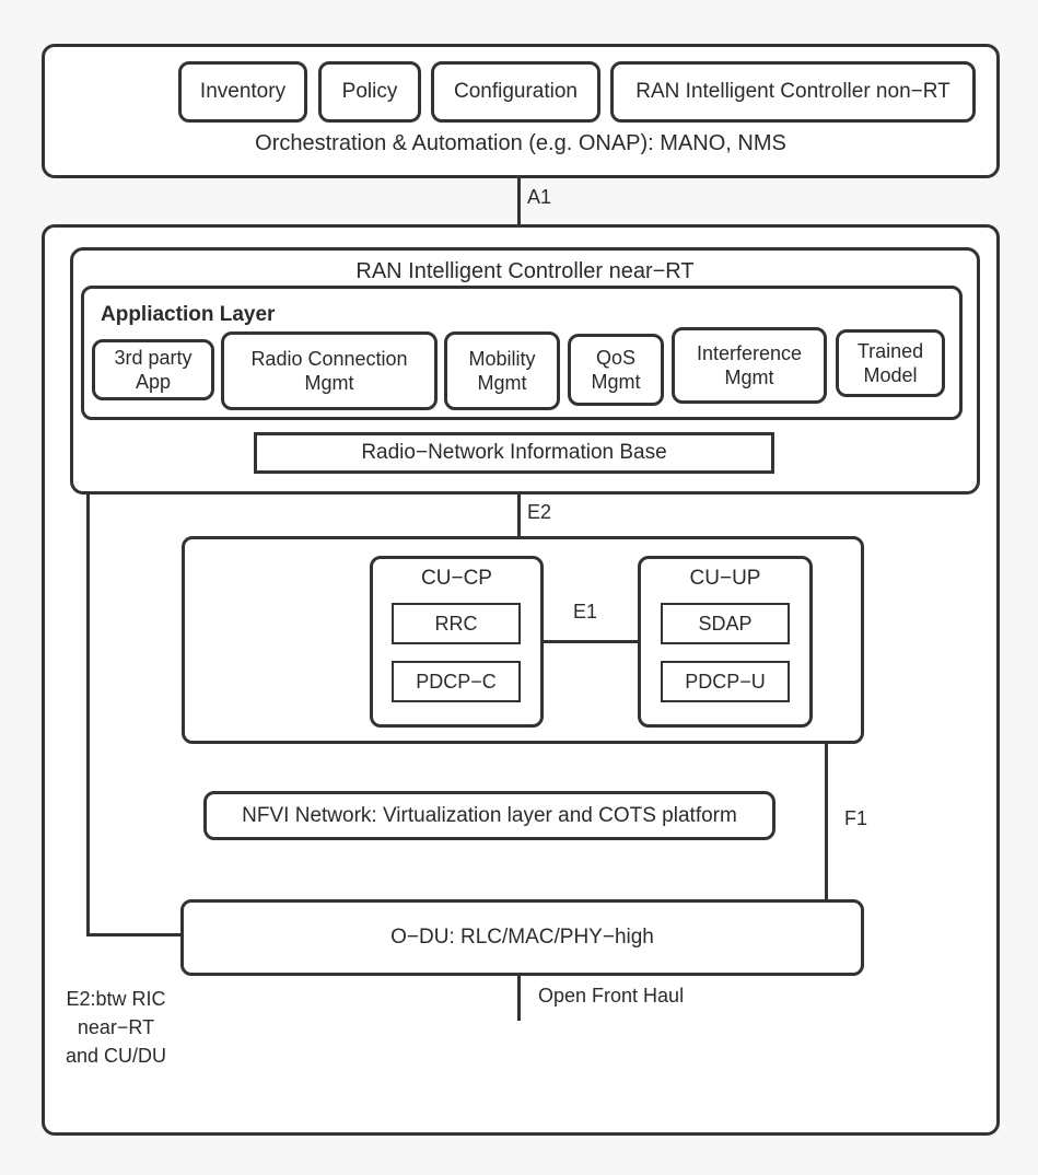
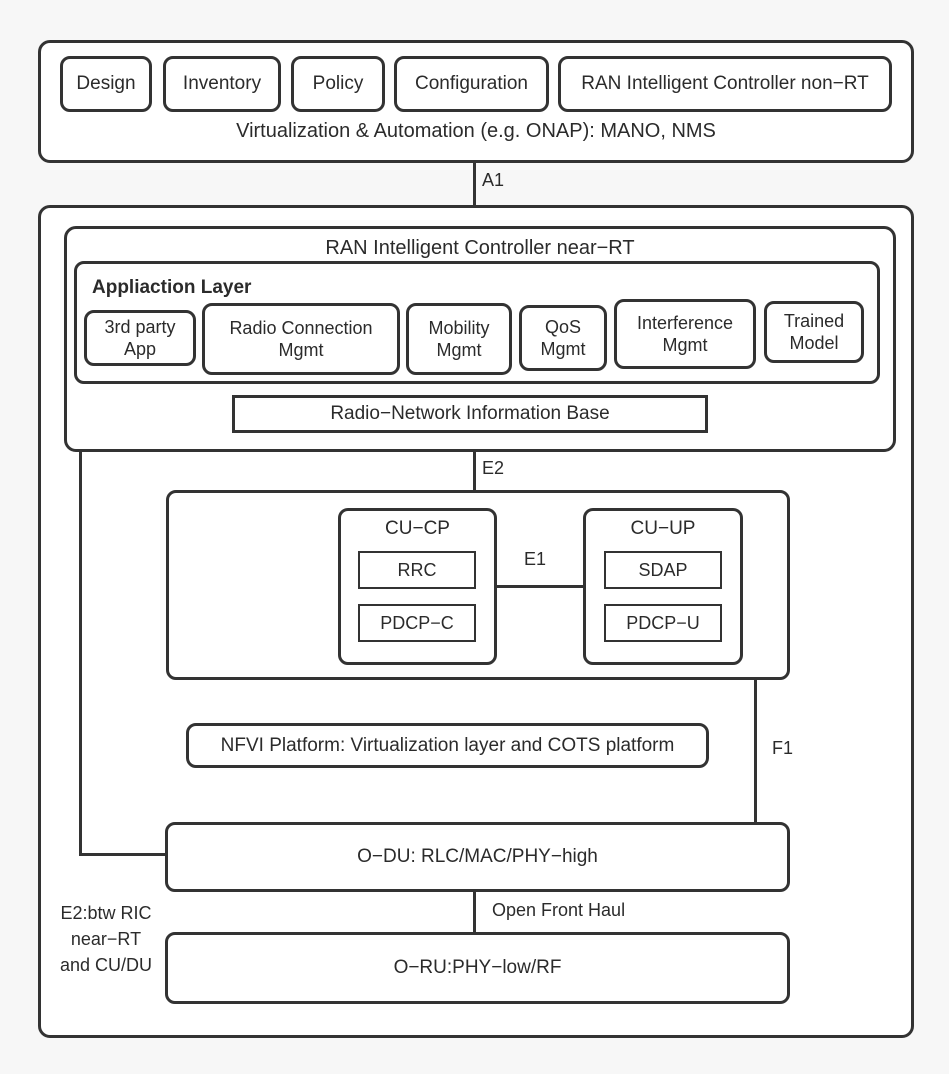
+ Design
  Inventory
  Policy
  Configuration
  RAN Intelligent Controller non−RT
- Orchestration & Automation (e.g. ONAP): MANO, NMS
+ Virtualization & Automation (e.g. ONAP): MANO, NMS
  A1
  RAN Intelligent Controller near−RT
  Appliaction Layer
  3rd party
  App
  Radio Connection
  Mgmt
  Mobility
  Mgmt
  QoS
  Mgmt
  Interference
  Mgmt
  Trained
  Model
  Radio−Network Information Base
  E2
  E2:btw RIC
  near−RT
  and CU/DU
  CU−CP
  RRC
  PDCP−C
  CU−UP
  SDAP
  PDCP−U
  E1
  F1
- NFVI Network: Virtualization layer and COTS platform
+ NFVI Platform: Virtualization layer and COTS platform
  O−DU: RLC/MAC/PHY−high
  Open Front Haul
+ O−RU:PHY−low/RF
